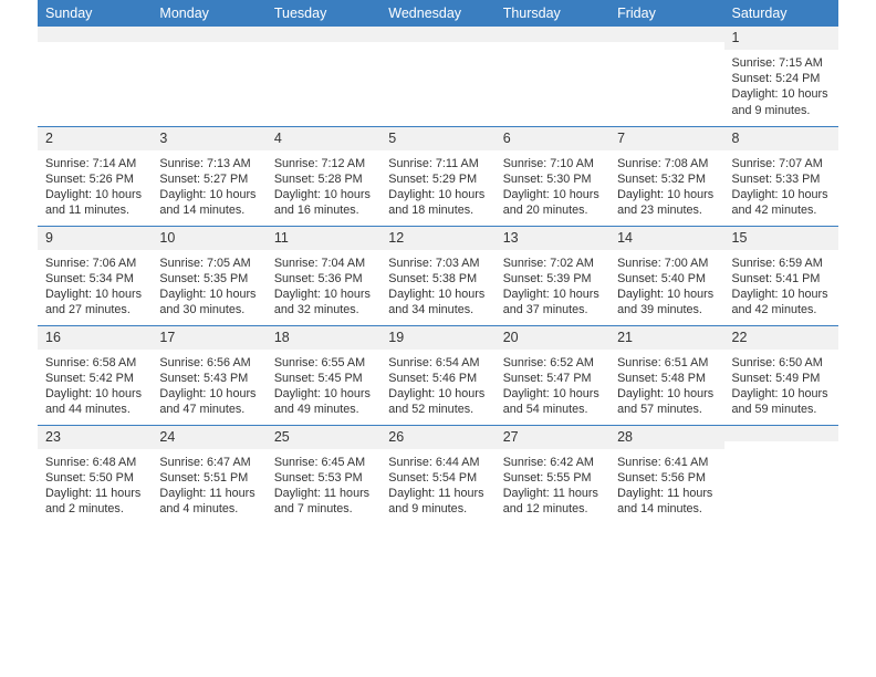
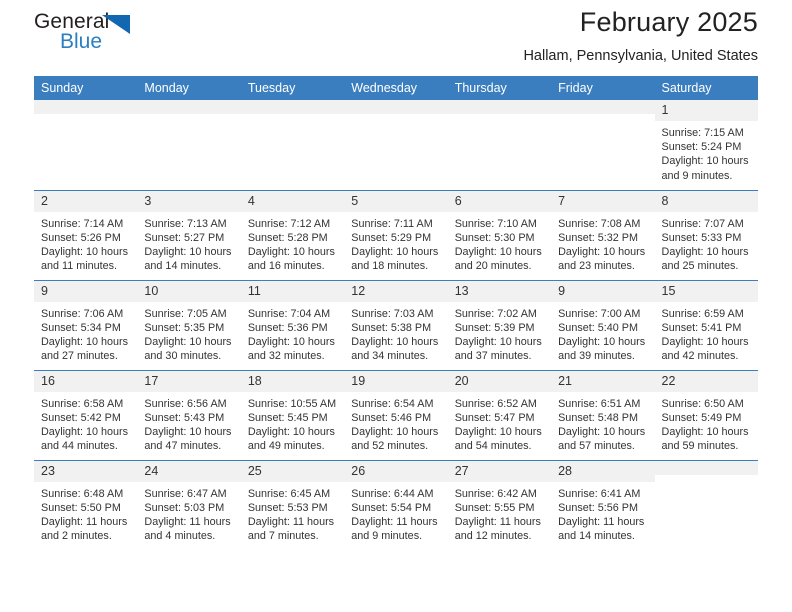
+ General
+ Blue
+ February 2025
+ Hallam, Pennsylvania, United States
  Sunday	Monday	Tuesday	Wednesday	Thursday	Friday	Saturday
  						1 Sunrise: 7:15 AM Sunset: 5:24 PM Daylight: 10 hours and 9 minutes.
- 2 Sunrise: 7:14 AM Sunset: 5:26 PM Daylight: 10 hours and 11 minutes.	3 Sunrise: 7:13 AM Sunset: 5:27 PM Daylight: 10 hours and 14 minutes.	4 Sunrise: 7:12 AM Sunset: 5:28 PM Daylight: 10 hours and 16 minutes.	5 Sunrise: 7:11 AM Sunset: 5:29 PM Daylight: 10 hours and 18 minutes.	6 Sunrise: 7:10 AM Sunset: 5:30 PM Daylight: 10 hours and 20 minutes.	7 Sunrise: 7:08 AM Sunset: 5:32 PM Daylight: 10 hours and 23 minutes.	8 Sunrise: 7:07 AM Sunset: 5:33 PM Daylight: 10 hours and 42 minutes.
+ 2 Sunrise: 7:14 AM Sunset: 5:26 PM Daylight: 10 hours and 11 minutes.	3 Sunrise: 7:13 AM Sunset: 5:27 PM Daylight: 10 hours and 14 minutes.	4 Sunrise: 7:12 AM Sunset: 5:28 PM Daylight: 10 hours and 16 minutes.	5 Sunrise: 7:11 AM Sunset: 5:29 PM Daylight: 10 hours and 18 minutes.	6 Sunrise: 7:10 AM Sunset: 5:30 PM Daylight: 10 hours and 20 minutes.	7 Sunrise: 7:08 AM Sunset: 5:32 PM Daylight: 10 hours and 23 minutes.	8 Sunrise: 7:07 AM Sunset: 5:33 PM Daylight: 10 hours and 25 minutes.
- 9 Sunrise: 7:06 AM Sunset: 5:34 PM Daylight: 10 hours and 27 minutes.	10 Sunrise: 7:05 AM Sunset: 5:35 PM Daylight: 10 hours and 30 minutes.	11 Sunrise: 7:04 AM Sunset: 5:36 PM Daylight: 10 hours and 32 minutes.	12 Sunrise: 7:03 AM Sunset: 5:38 PM Daylight: 10 hours and 34 minutes.	13 Sunrise: 7:02 AM Sunset: 5:39 PM Daylight: 10 hours and 37 minutes.	14 Sunrise: 7:00 AM Sunset: 5:40 PM Daylight: 10 hours and 39 minutes.	15 Sunrise: 6:59 AM Sunset: 5:41 PM Daylight: 10 hours and 42 minutes.
+ 9 Sunrise: 7:06 AM Sunset: 5:34 PM Daylight: 10 hours and 27 minutes.	10 Sunrise: 7:05 AM Sunset: 5:35 PM Daylight: 10 hours and 30 minutes.	11 Sunrise: 7:04 AM Sunset: 5:36 PM Daylight: 10 hours and 32 minutes.	12 Sunrise: 7:03 AM Sunset: 5:38 PM Daylight: 10 hours and 34 minutes.	13 Sunrise: 7:02 AM Sunset: 5:39 PM Daylight: 10 hours and 37 minutes.	9 Sunrise: 7:00 AM Sunset: 5:40 PM Daylight: 10 hours and 39 minutes.	15 Sunrise: 6:59 AM Sunset: 5:41 PM Daylight: 10 hours and 42 minutes.
- 16 Sunrise: 6:58 AM Sunset: 5:42 PM Daylight: 10 hours and 44 minutes.	17 Sunrise: 6:56 AM Sunset: 5:43 PM Daylight: 10 hours and 47 minutes.	18 Sunrise: 6:55 AM Sunset: 5:45 PM Daylight: 10 hours and 49 minutes.	19 Sunrise: 6:54 AM Sunset: 5:46 PM Daylight: 10 hours and 52 minutes.	20 Sunrise: 6:52 AM Sunset: 5:47 PM Daylight: 10 hours and 54 minutes.	21 Sunrise: 6:51 AM Sunset: 5:48 PM Daylight: 10 hours and 57 minutes.	22 Sunrise: 6:50 AM Sunset: 5:49 PM Daylight: 10 hours and 59 minutes.
+ 16 Sunrise: 6:58 AM Sunset: 5:42 PM Daylight: 10 hours and 44 minutes.	17 Sunrise: 6:56 AM Sunset: 5:43 PM Daylight: 10 hours and 47 minutes.	18 Sunrise: 10:55 AM Sunset: 5:45 PM Daylight: 10 hours and 49 minutes.	19 Sunrise: 6:54 AM Sunset: 5:46 PM Daylight: 10 hours and 52 minutes.	20 Sunrise: 6:52 AM Sunset: 5:47 PM Daylight: 10 hours and 54 minutes.	21 Sunrise: 6:51 AM Sunset: 5:48 PM Daylight: 10 hours and 57 minutes.	22 Sunrise: 6:50 AM Sunset: 5:49 PM Daylight: 10 hours and 59 minutes.
- 23 Sunrise: 6:48 AM Sunset: 5:50 PM Daylight: 11 hours and 2 minutes.	24 Sunrise: 6:47 AM Sunset: 5:51 PM Daylight: 11 hours and 4 minutes.	25 Sunrise: 6:45 AM Sunset: 5:53 PM Daylight: 11 hours and 7 minutes.	26 Sunrise: 6:44 AM Sunset: 5:54 PM Daylight: 11 hours and 9 minutes.	27 Sunrise: 6:42 AM Sunset: 5:55 PM Daylight: 11 hours and 12 minutes.	28 Sunrise: 6:41 AM Sunset: 5:56 PM Daylight: 11 hours and 14 minutes.
+ 23 Sunrise: 6:48 AM Sunset: 5:50 PM Daylight: 11 hours and 2 minutes.	24 Sunrise: 6:47 AM Sunset: 5:03 PM Daylight: 11 hours and 4 minutes.	25 Sunrise: 6:45 AM Sunset: 5:53 PM Daylight: 11 hours and 7 minutes.	26 Sunrise: 6:44 AM Sunset: 5:54 PM Daylight: 11 hours and 9 minutes.	27 Sunrise: 6:42 AM Sunset: 5:55 PM Daylight: 11 hours and 12 minutes.	28 Sunrise: 6:41 AM Sunset: 5:56 PM Daylight: 11 hours and 14 minutes.
